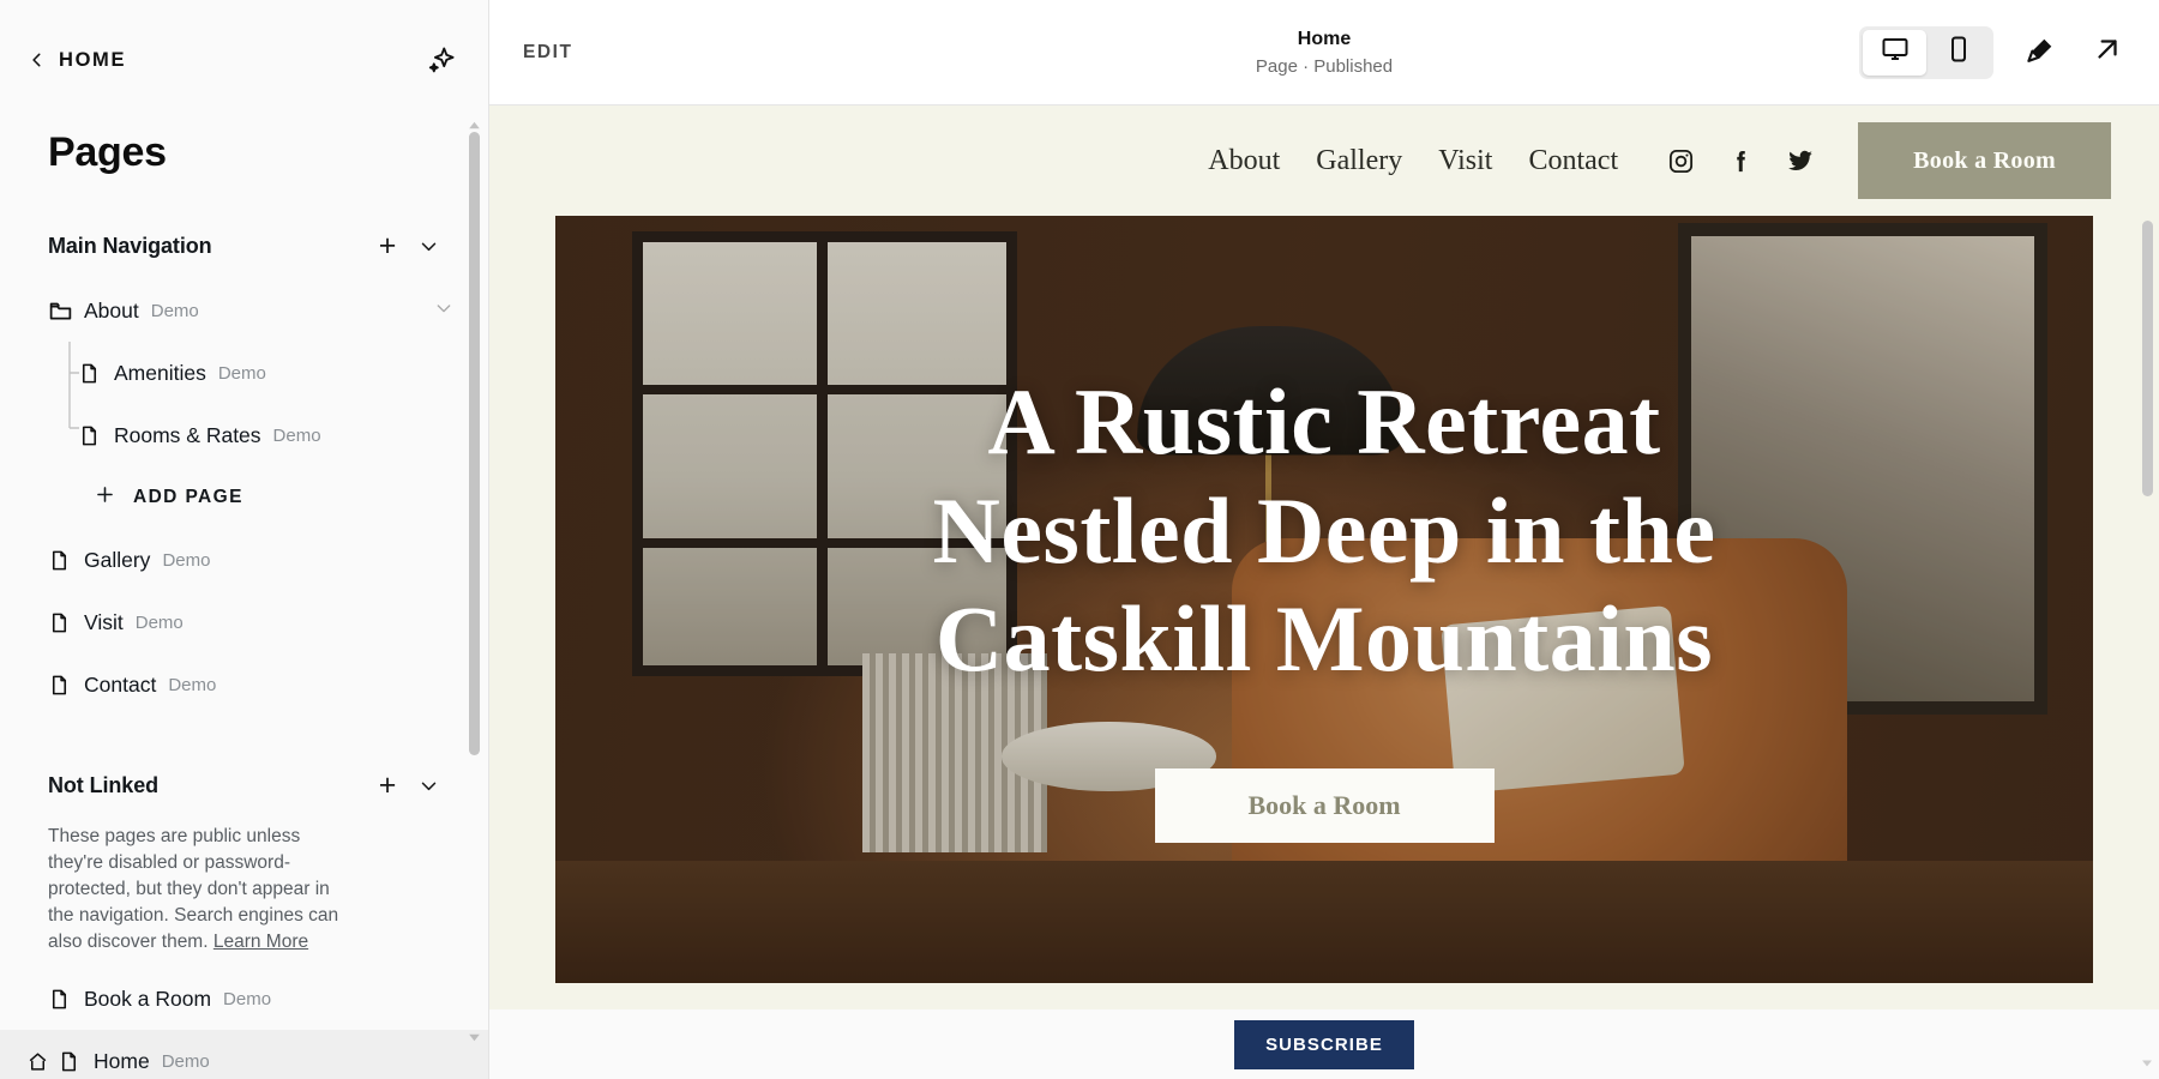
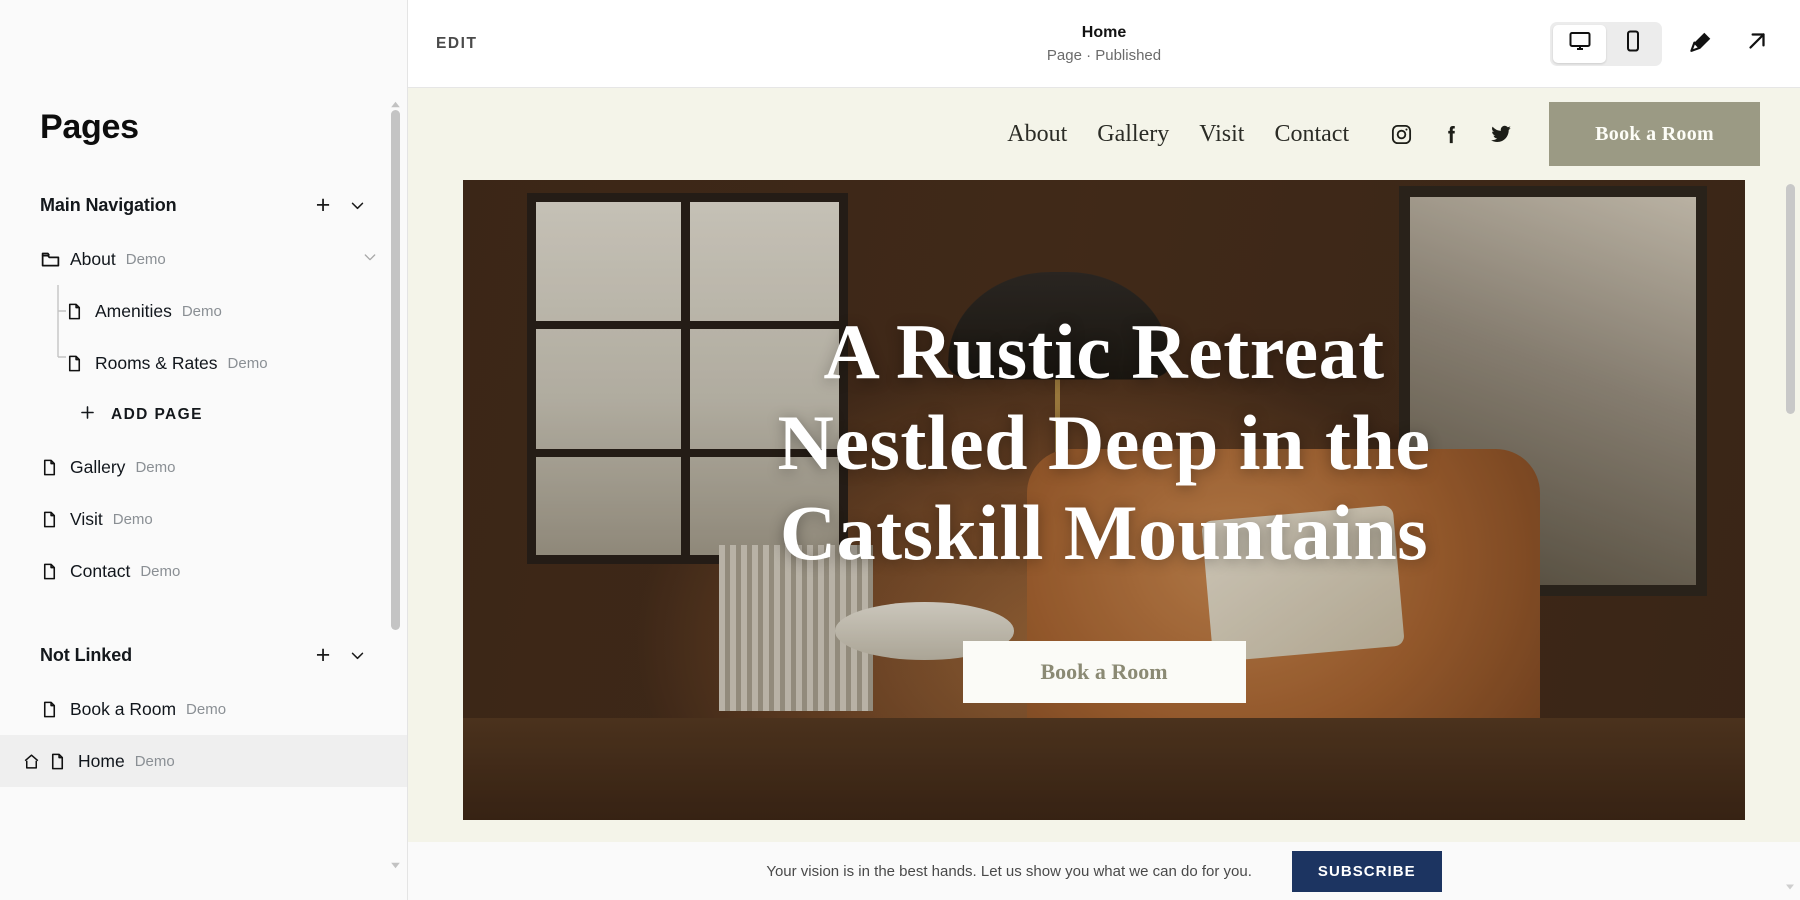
- HOME
  Pages
  Main Navigation
  +
  About
  Demo
  Amenities
  Demo
  Rooms & Rates
  Demo
  ADD PAGE
  Gallery
  Demo
  Visit
  Demo
  Contact
  Demo
  Not Linked
  +
- These pages are public unless they're disabled or password-protected, but they don't appear in the navigation. Search engines can also discover them. Learn More
  Book a Room
  Demo
  Home
  Demo
  EDIT
  Home
  Page · Published
  About
  Gallery
  Visit
  Contact
  Book a Room
  A Rustic Retreat Nestled Deep in the Catskill Mountains
  Book a Room
+ Your vision is in the best hands. Let us show you what we can do for you.
  SUBSCRIBE
